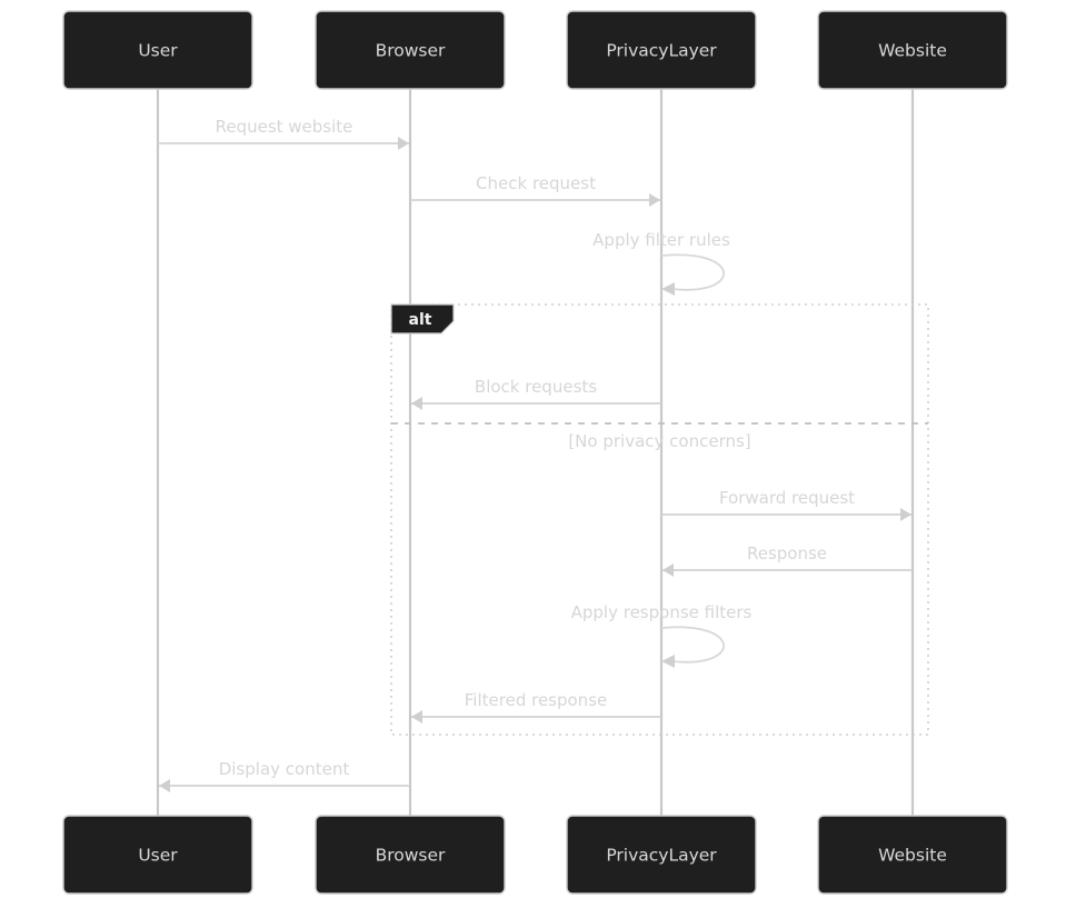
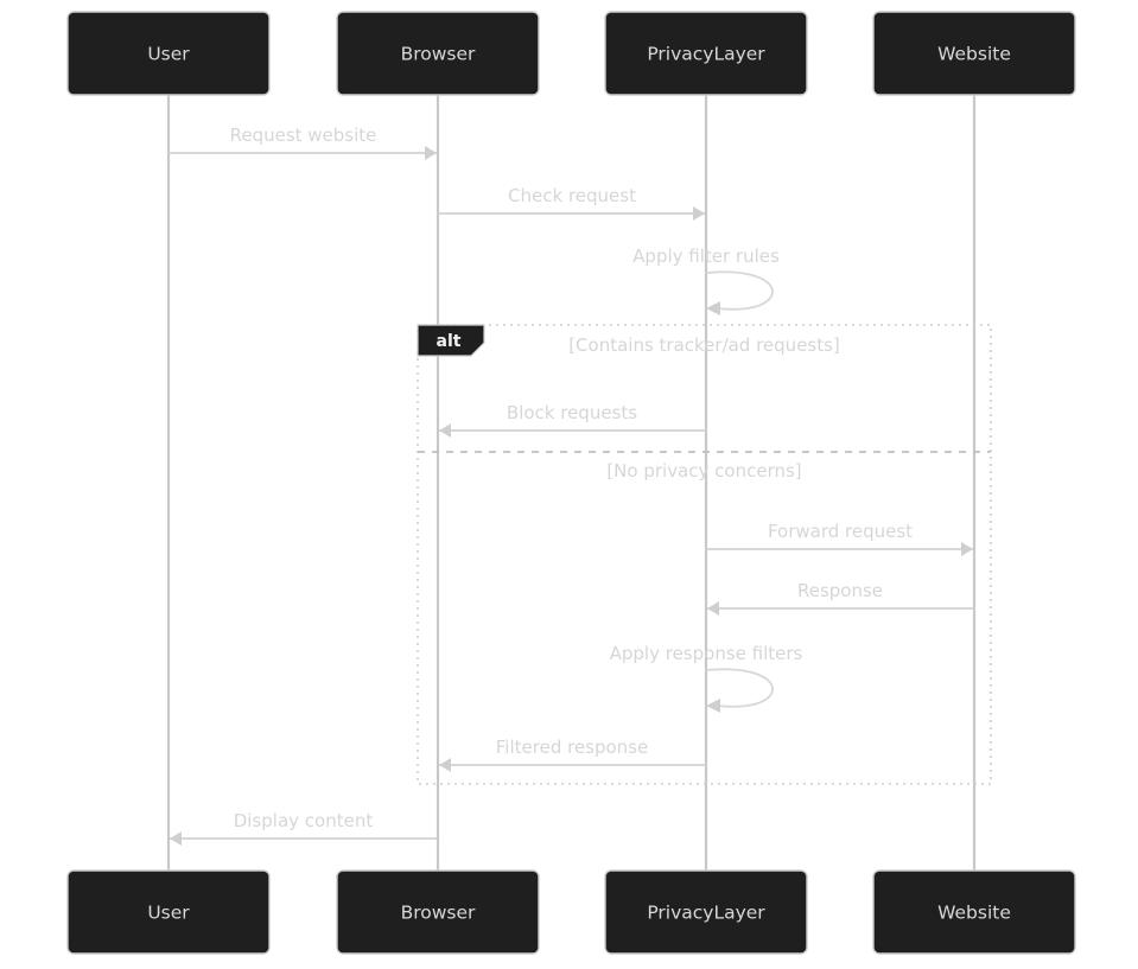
  alt
+ [Contains tracker/ad requests]
  [No privacy concerns]
  Request website
  Check request
  Apply filter rules
  Block requests
  Forward request
  Response
  Apply response filters
  Filtered response
  Display content
  User
  Browser
  PrivacyLayer
  Website
  User
  Browser
  PrivacyLayer
  Website
